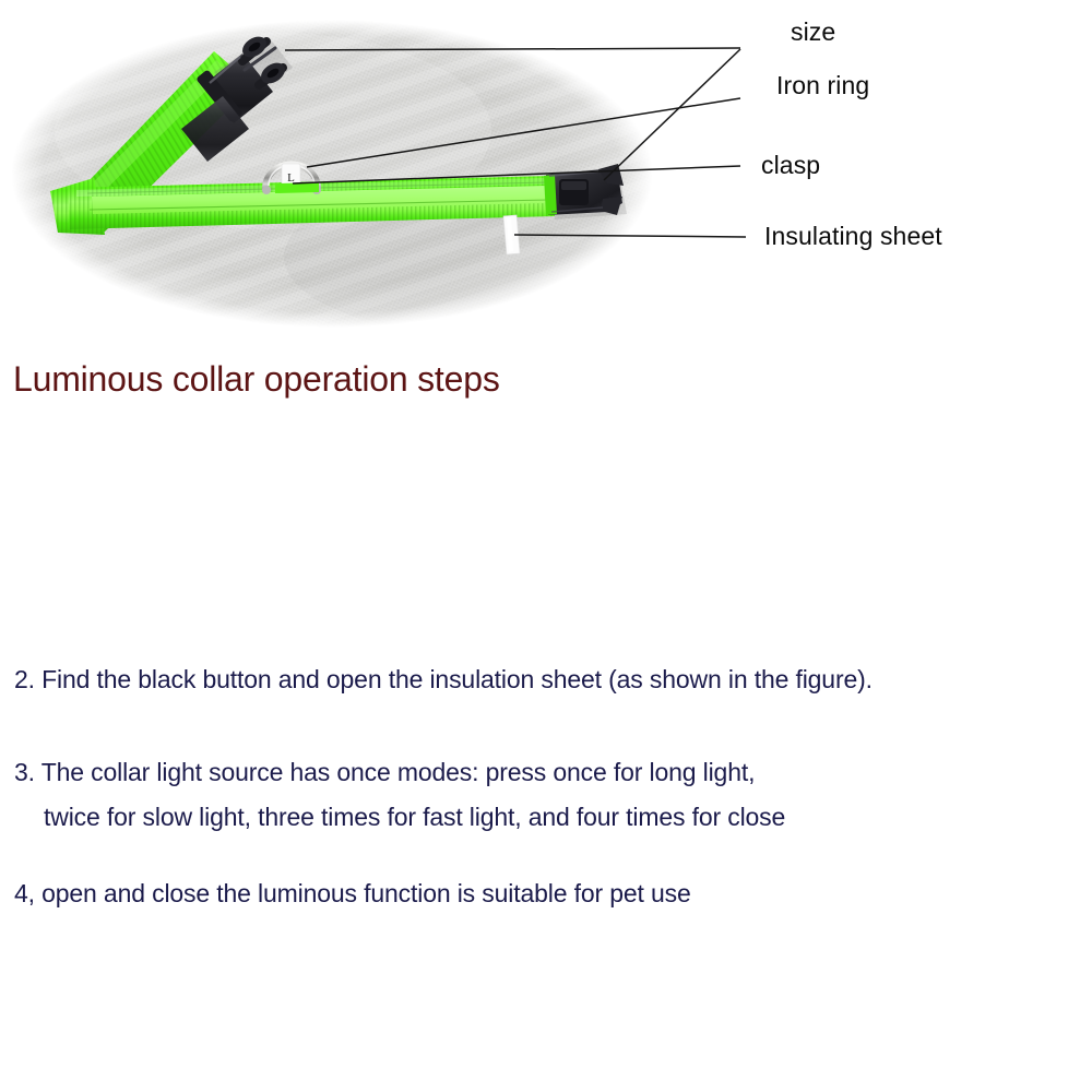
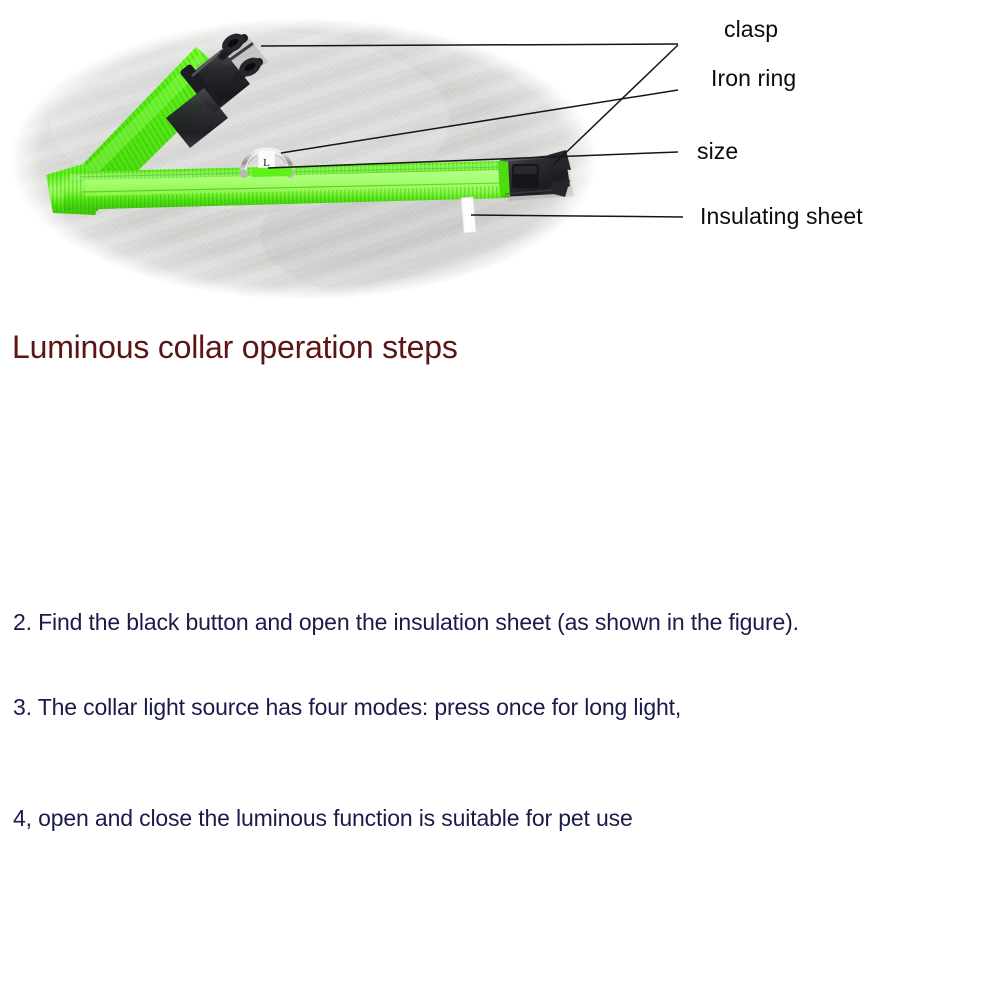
  L
- size
+ clasp
  Iron ring
- clasp
+ size
  Insulating sheet
  Luminous collar operation steps
  2. Find the black button and open the insulation sheet (as shown in the figure).
- 3. The collar light source has once modes: press once for long light,
+ 3. The collar light source has four modes: press once for long light,
- twice for slow light, three times for fast light, and four times for close
  4, open and close the luminous function is suitable for pet use
